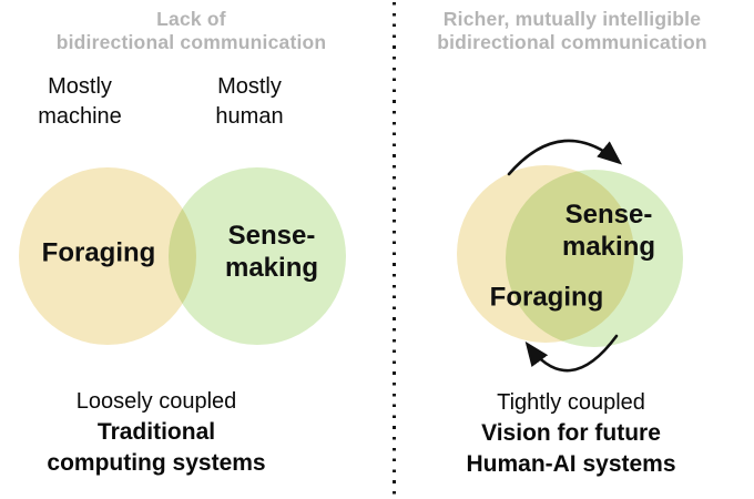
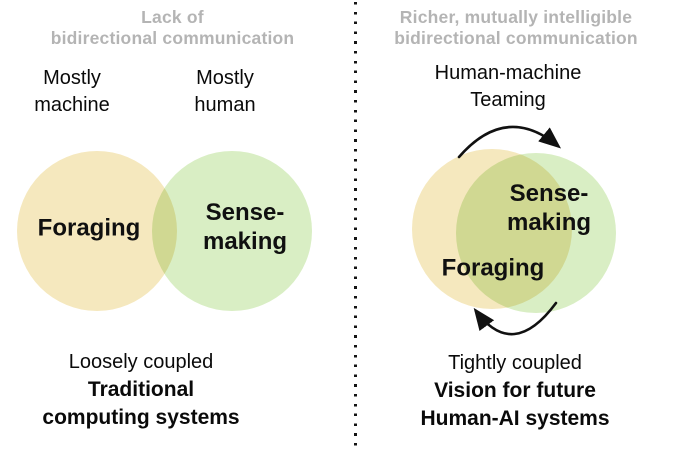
  Lack of
  bidirectional communication
  Mostly
  machine
  Mostly
  human
  Foraging
  Sense-
  making
  Loosely coupled
  Traditional
  computing systems
  Richer, mutually intelligible
  bidirectional communication
+ Human-machine
+ Teaming
  Sense-
  making
  Foraging
  Tightly coupled
  Vision for future
  Human-AI systems
